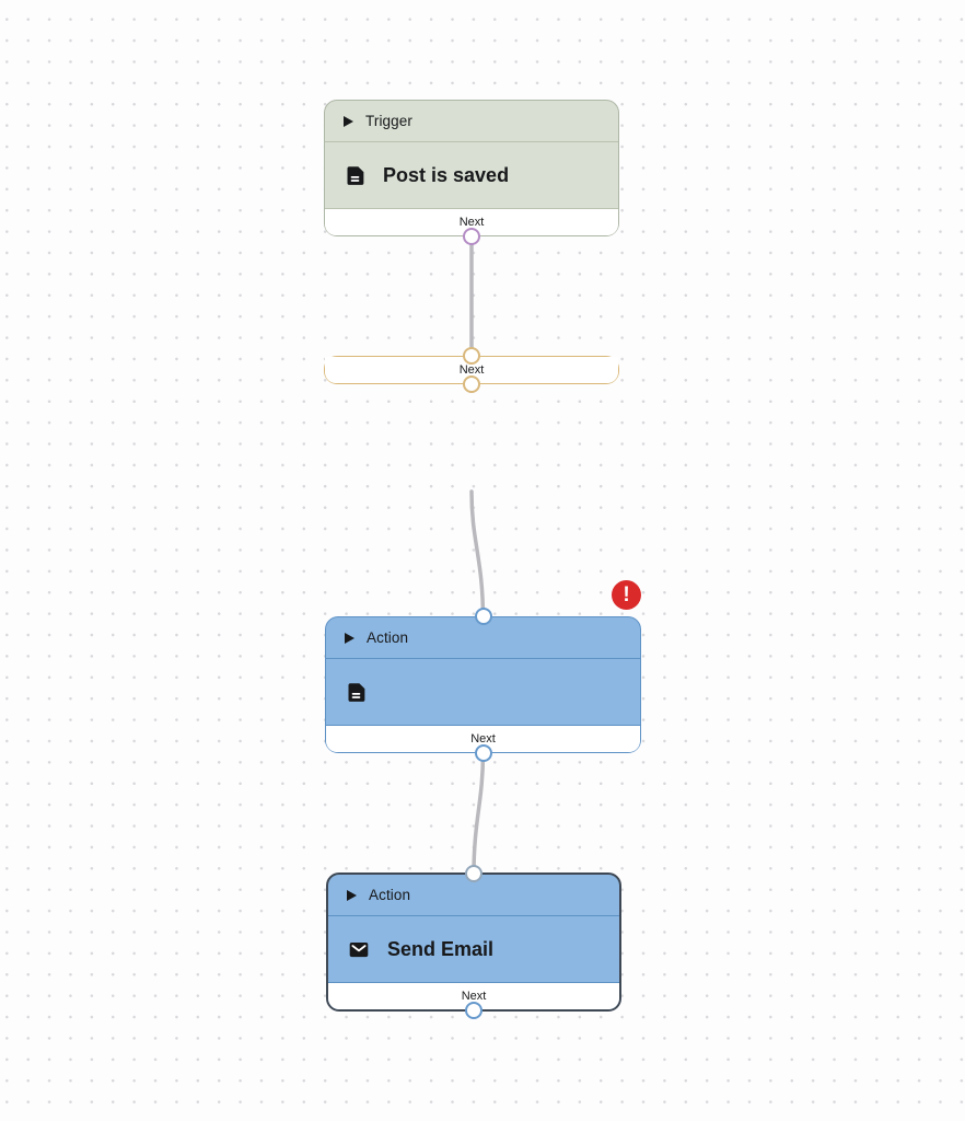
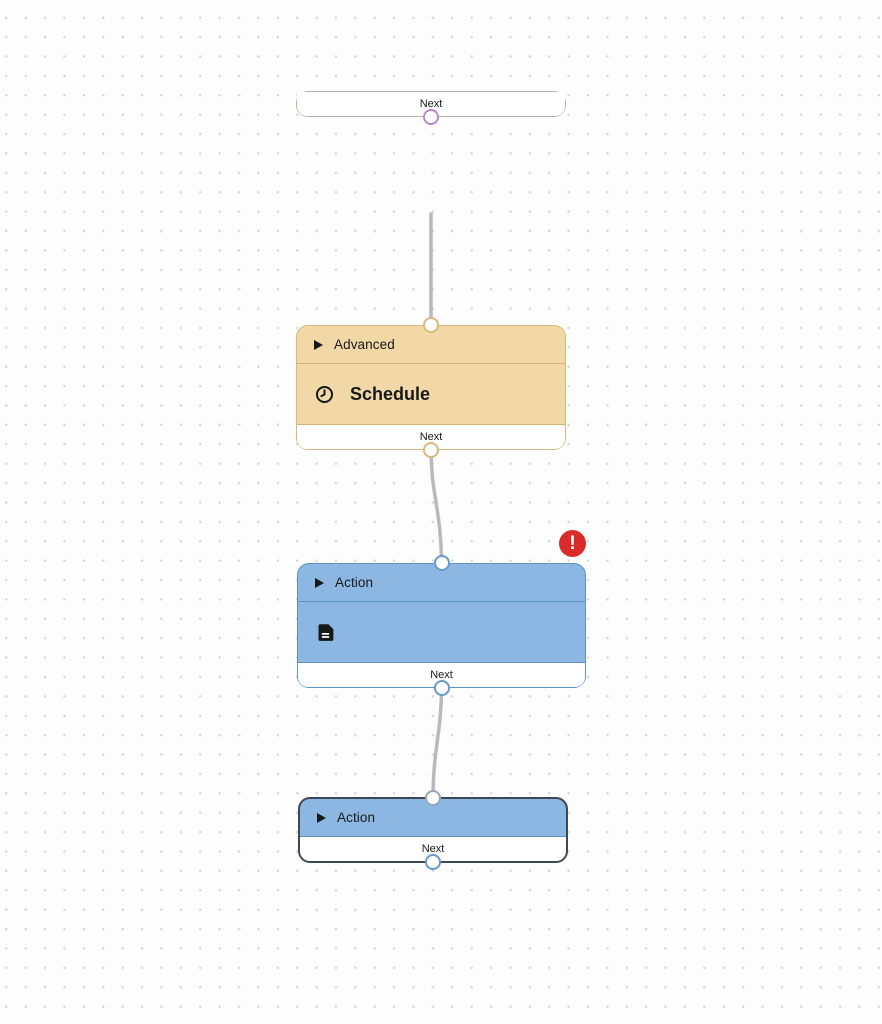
- Trigger
- Post is saved
  Next
+ Advanced
+ Schedule
  Next
  !
  Action
  Next
  Action
- Send Email
  Next
